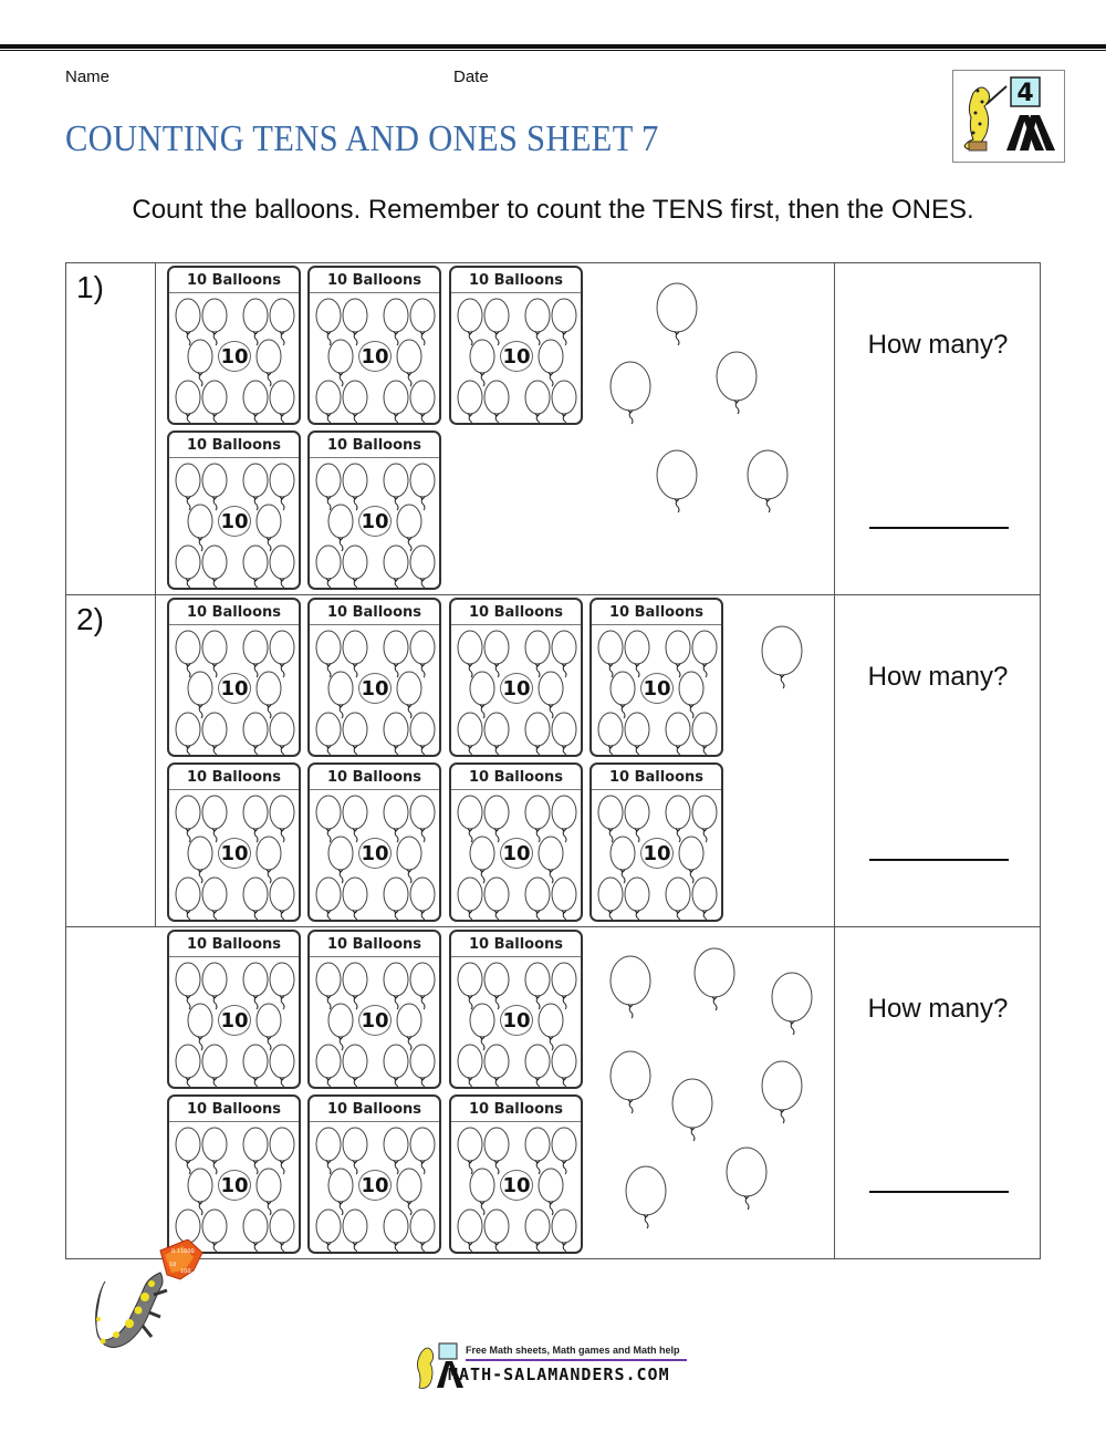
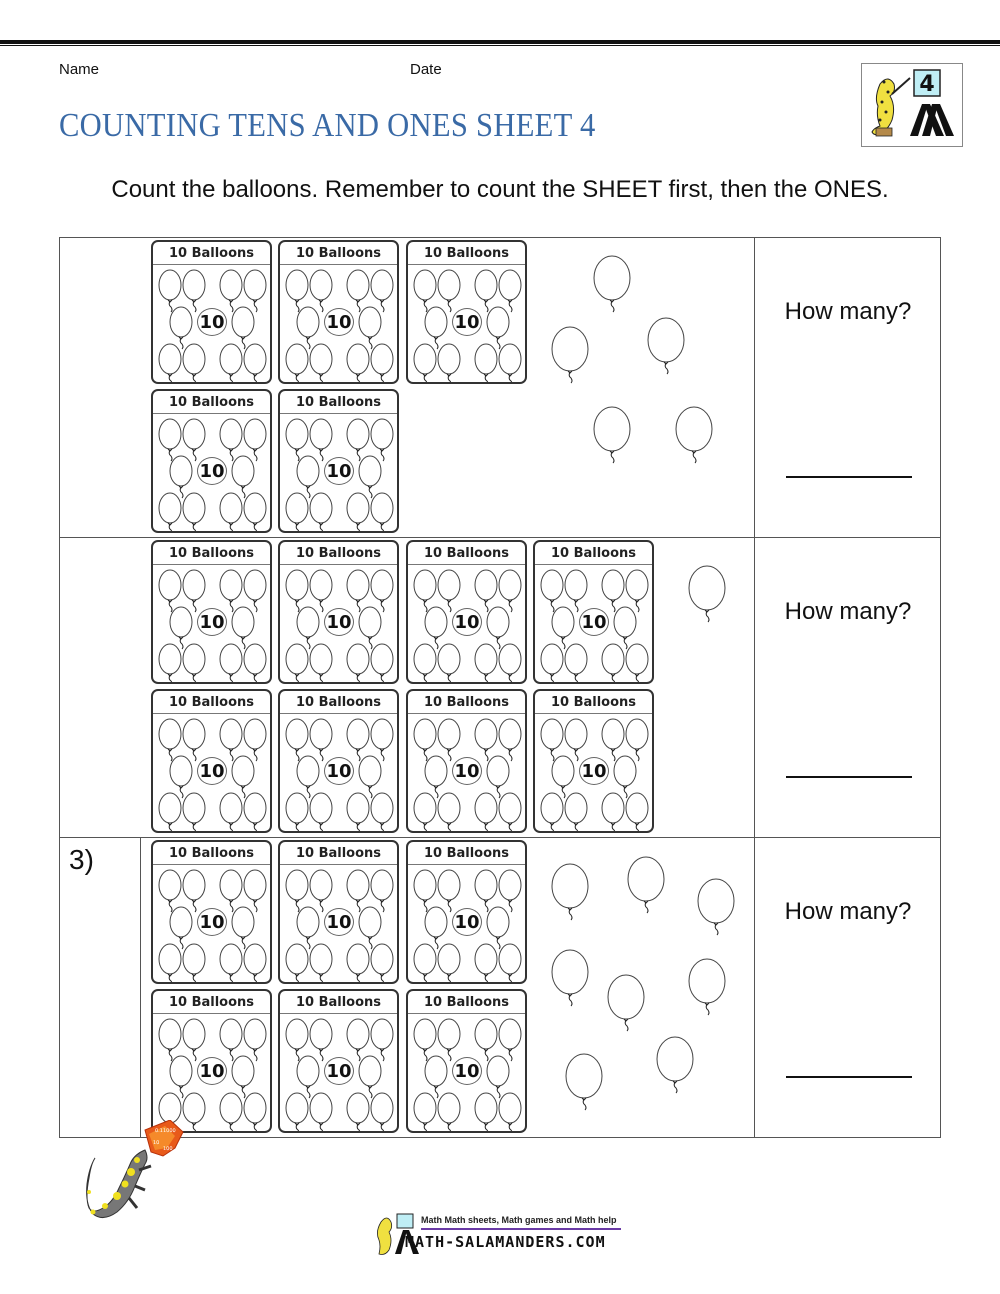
  Name
  Date
- COUNTING TENS AND ONES SHEET 7
+ COUNTING TENS AND ONES SHEET 4
  4
- Count the balloons. Remember to count the TENS first, then the ONES.
+ Count the balloons. Remember to count the SHEET first, then the ONES.
- 1)
  10 Balloons
  10
  10 Balloons
  10
  10 Balloons
  10
  10 Balloons
  10
  10 Balloons
  10
  How many?
- 2)
  10 Balloons
  10
  10 Balloons
  10
  10 Balloons
  10
  10 Balloons
  10
  10 Balloons
  10
  10 Balloons
  10
  10 Balloons
  10
  10 Balloons
  10
  How many?
+ 3)
  10 Balloons
  10
  10 Balloons
  10
  10 Balloons
  10
  10 Balloons
  10
  10 Balloons
  10
  10 Balloons
  10
  How many?
- Free Math sheets, Math games and Math help
+ Math Math sheets, Math games and Math help
  MATH-SALAMANDERS.COM
